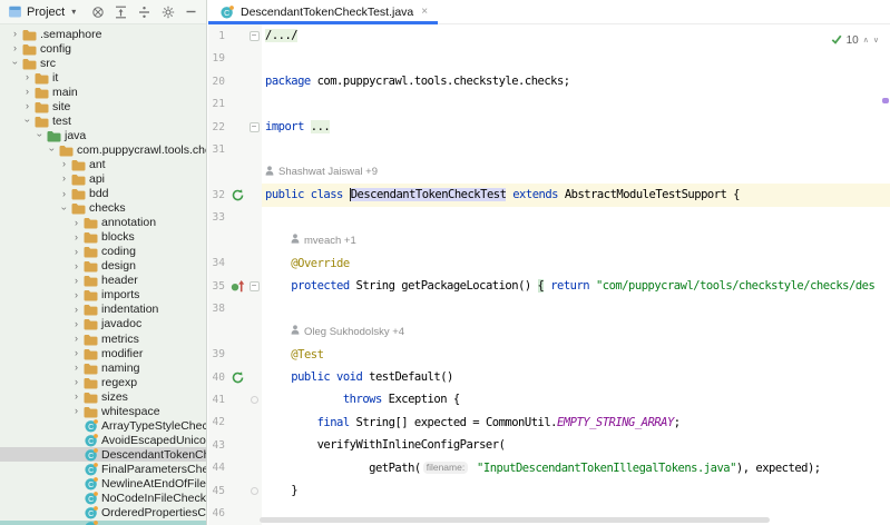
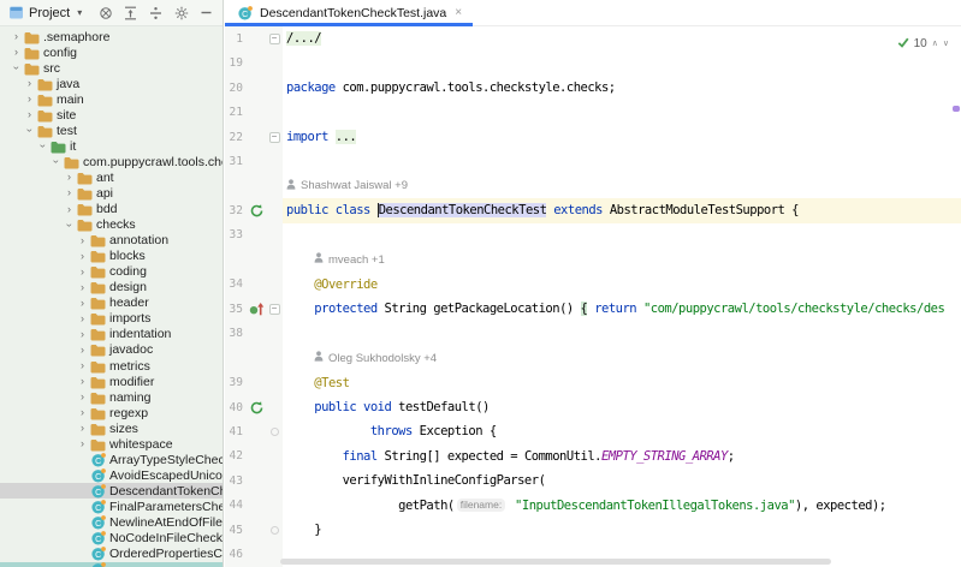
  Project
  ▾
  ›
  .semaphore
  ›
  config
  src
  ›
- it
+ java
  ›
  main
  ›
  site
  test
- java
+ it
  com.puppycrawl.tools.ch
  ›
  ant
  ›
  api
  ›
  bdd
  checks
  ›
  annotation
  ›
  blocks
  ›
  coding
  ›
  design
  ›
  header
  ›
  imports
  ›
  indentation
  ›
  javadoc
  ›
  metrics
  ›
  modifier
  ›
  naming
  ›
  regexp
  ›
  sizes
  ›
  whitespace
  ArrayTypeStyleChec
  FinalParametersChe
  NoCodeInFileCheck
  DescendantTokenCheckTest.java
  ×
  1
  −
  /.../
  19
  20
  package
  com.puppycrawl.tools.checkstyle.checks;
  21
  22
  −
  import
  ...
  31
  Shashwat Jaiswal +9
  32
  public class
  DescendantTokenCheckTest
  extends
  AbstractModuleTestSupport {
  33
  mveach +1
  34
  @Override
  35
  −
  protected
  String getPackageLocation()
  {
  return
  "com/puppycrawl/tools/checkstyle/checks/des
  38
  Oleg Sukhodolsky +4
  39
  @Test
  40
  public void
  testDefault()
  41
  throws
  Exception {
  42
  final
  String[] expected = CommonUtil.
  EMPTY_STRING_ARRAY
  ;
  43
  verifyWithInlineConfigParser(
  44
  getPath(
  filename:
  "InputDescendantTokenIllegalTokens.java"
  ), expected);
  45
  }
  46
  10
